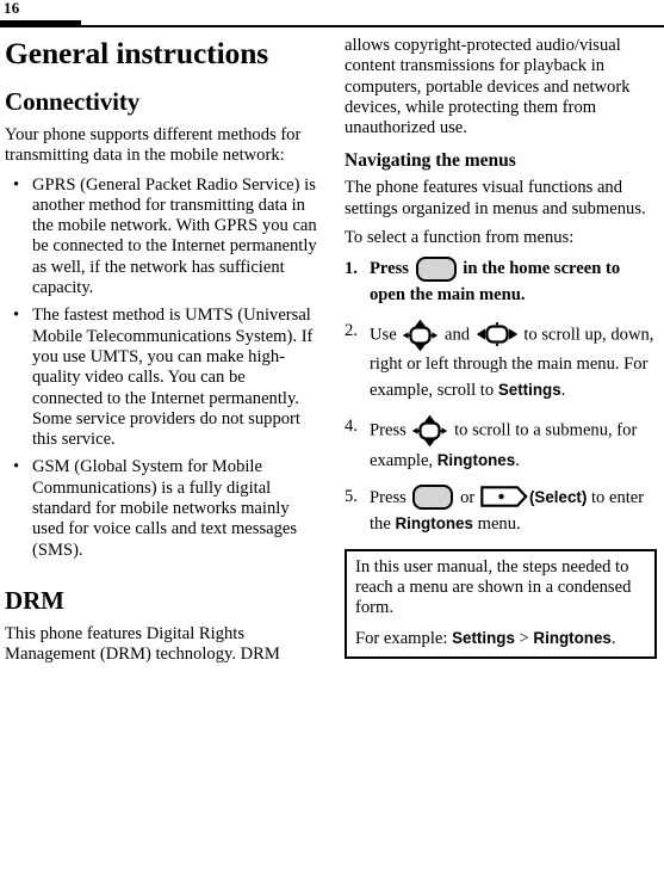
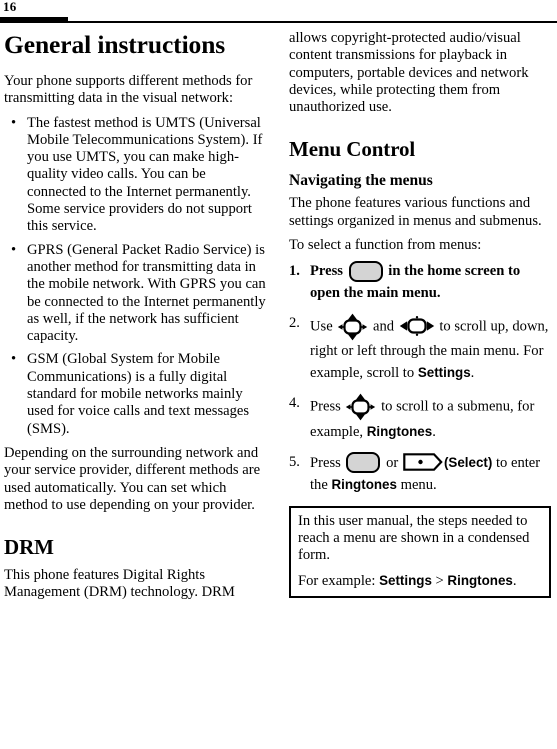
  16
  General instructions
- Connectivity
- Your phone supports different methods for transmitting data in the mobile network:
+ Your phone supports different methods for transmitting data in the visual network:
  •
- GPRS (General Packet Radio Service) is another method for transmitting data in the mobile network. With GPRS you can be connected to the Internet permanently as well, if the network has sufficient capacity.
+ The fastest method is UMTS (Universal Mobile Telecommunications System). If you use UMTS, you can make high-quality video calls. You can be connected to the Internet permanently. Some service providers do not support this service.
  •
- The fastest method is UMTS (Universal Mobile Telecommunications System). If you use UMTS, you can make high-quality video calls. You can be connected to the Internet permanently. Some service providers do not support this service.
+ GPRS (General Packet Radio Service) is another method for transmitting data in the mobile network. With GPRS you can be connected to the Internet permanently as well, if the network has sufficient capacity.
  •
  GSM (Global System for Mobile Communications) is a fully digital standard for mobile networks mainly used for voice calls and text messages (SMS).
+ Depending on the surrounding network and your service provider, different methods are used automatically. You can set which method to use depending on your provider.
  DRM
  This phone features Digital Rights Management (DRM) technology. DRM
  allows copyright-protected audio/visual content transmissions for playback in computers, portable devices and network devices, while protecting them from unauthorized use.
+ Menu Control
  Navigating the menus
- The phone features visual functions and settings organized in menus and submenus.
+ The phone features various functions and settings organized in menus and submenus.
  To select a function from menus:
  1.
  Press in the home screen to open the main menu.
  2.
  Use and to scroll up, down, right or left through the main menu. For example, scroll to Settings.
  4.
  Press to scroll to a submenu, for example, Ringtones.
  5.
  Press or (Select) to enter the Ringtones menu.
  In this user manual, the steps needed to reach a menu are shown in a condensed form.
  For example: Settings > Ringtones.
